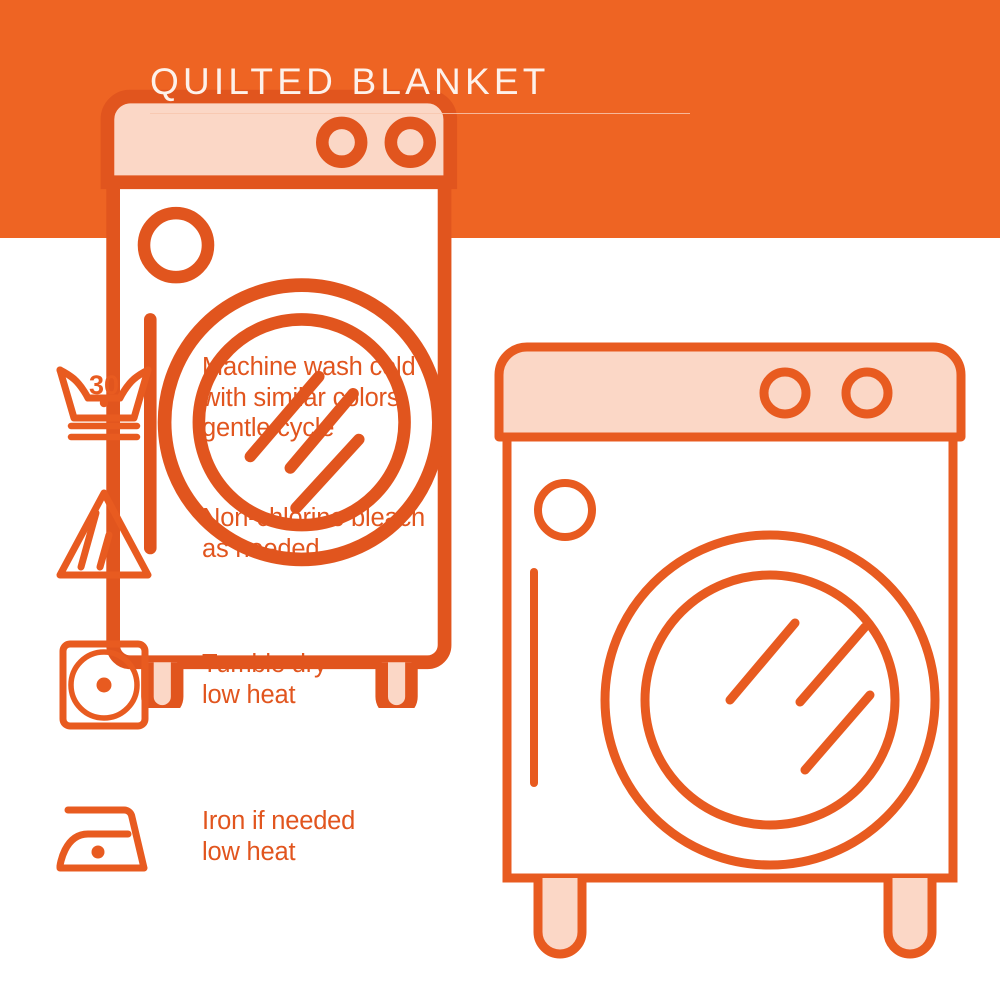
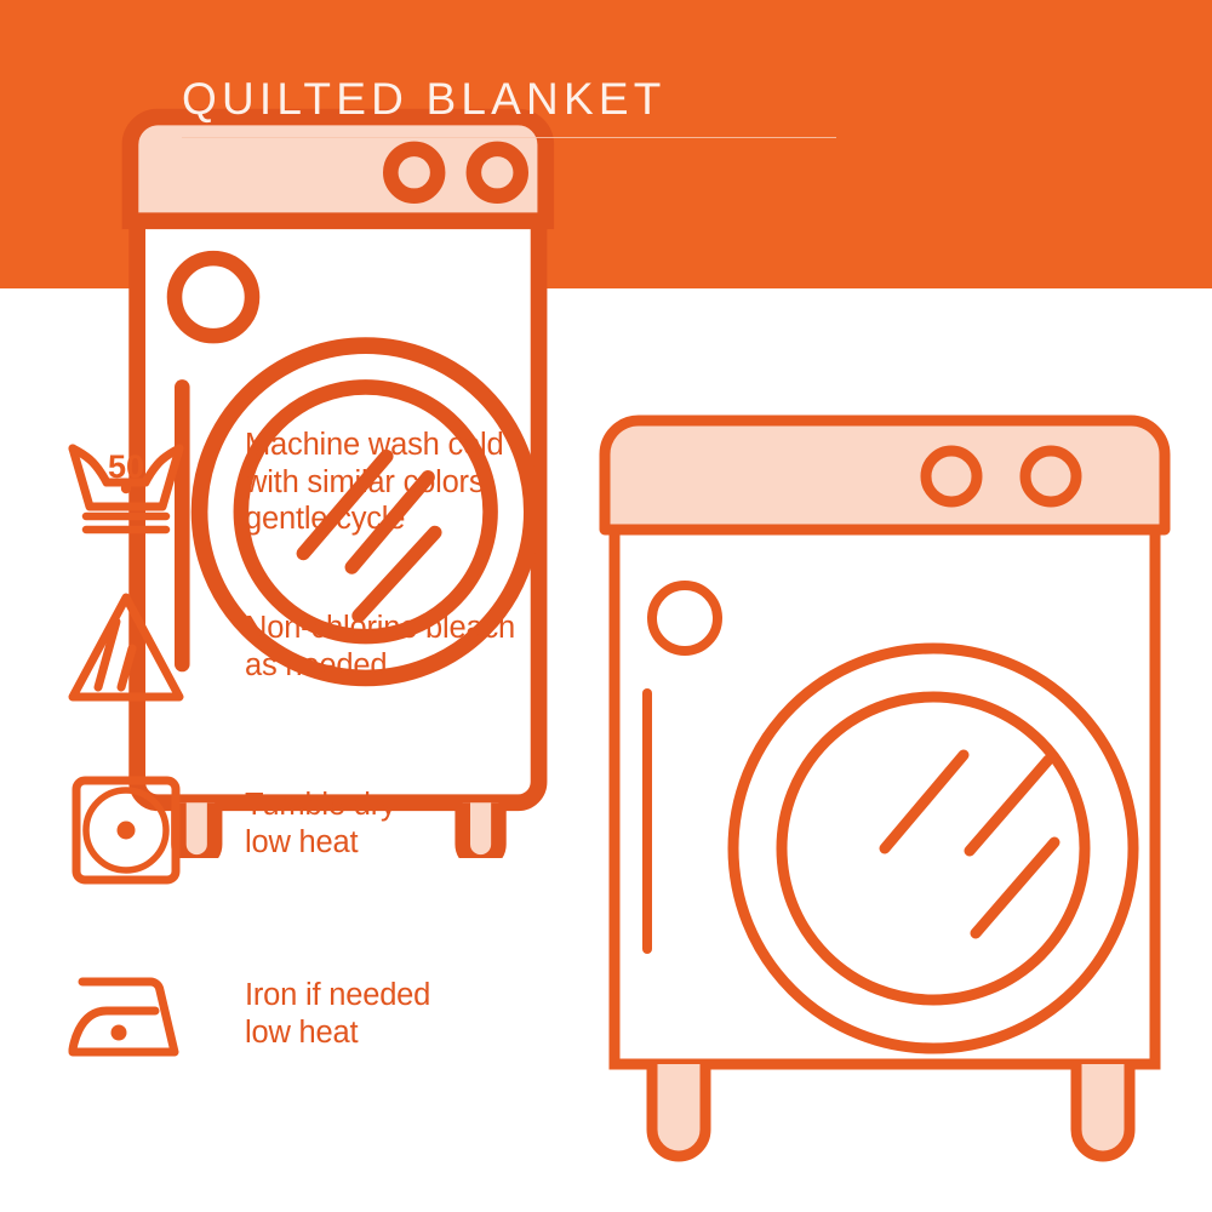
  QUILTED BLANKET
- 30
+ 50
  Machine wash cold
  with similar colors
  gentle cycle
  Non-chlorine bleach
  as needed
  Tumble dry
  low heat
  Iron if needed
  low heat
